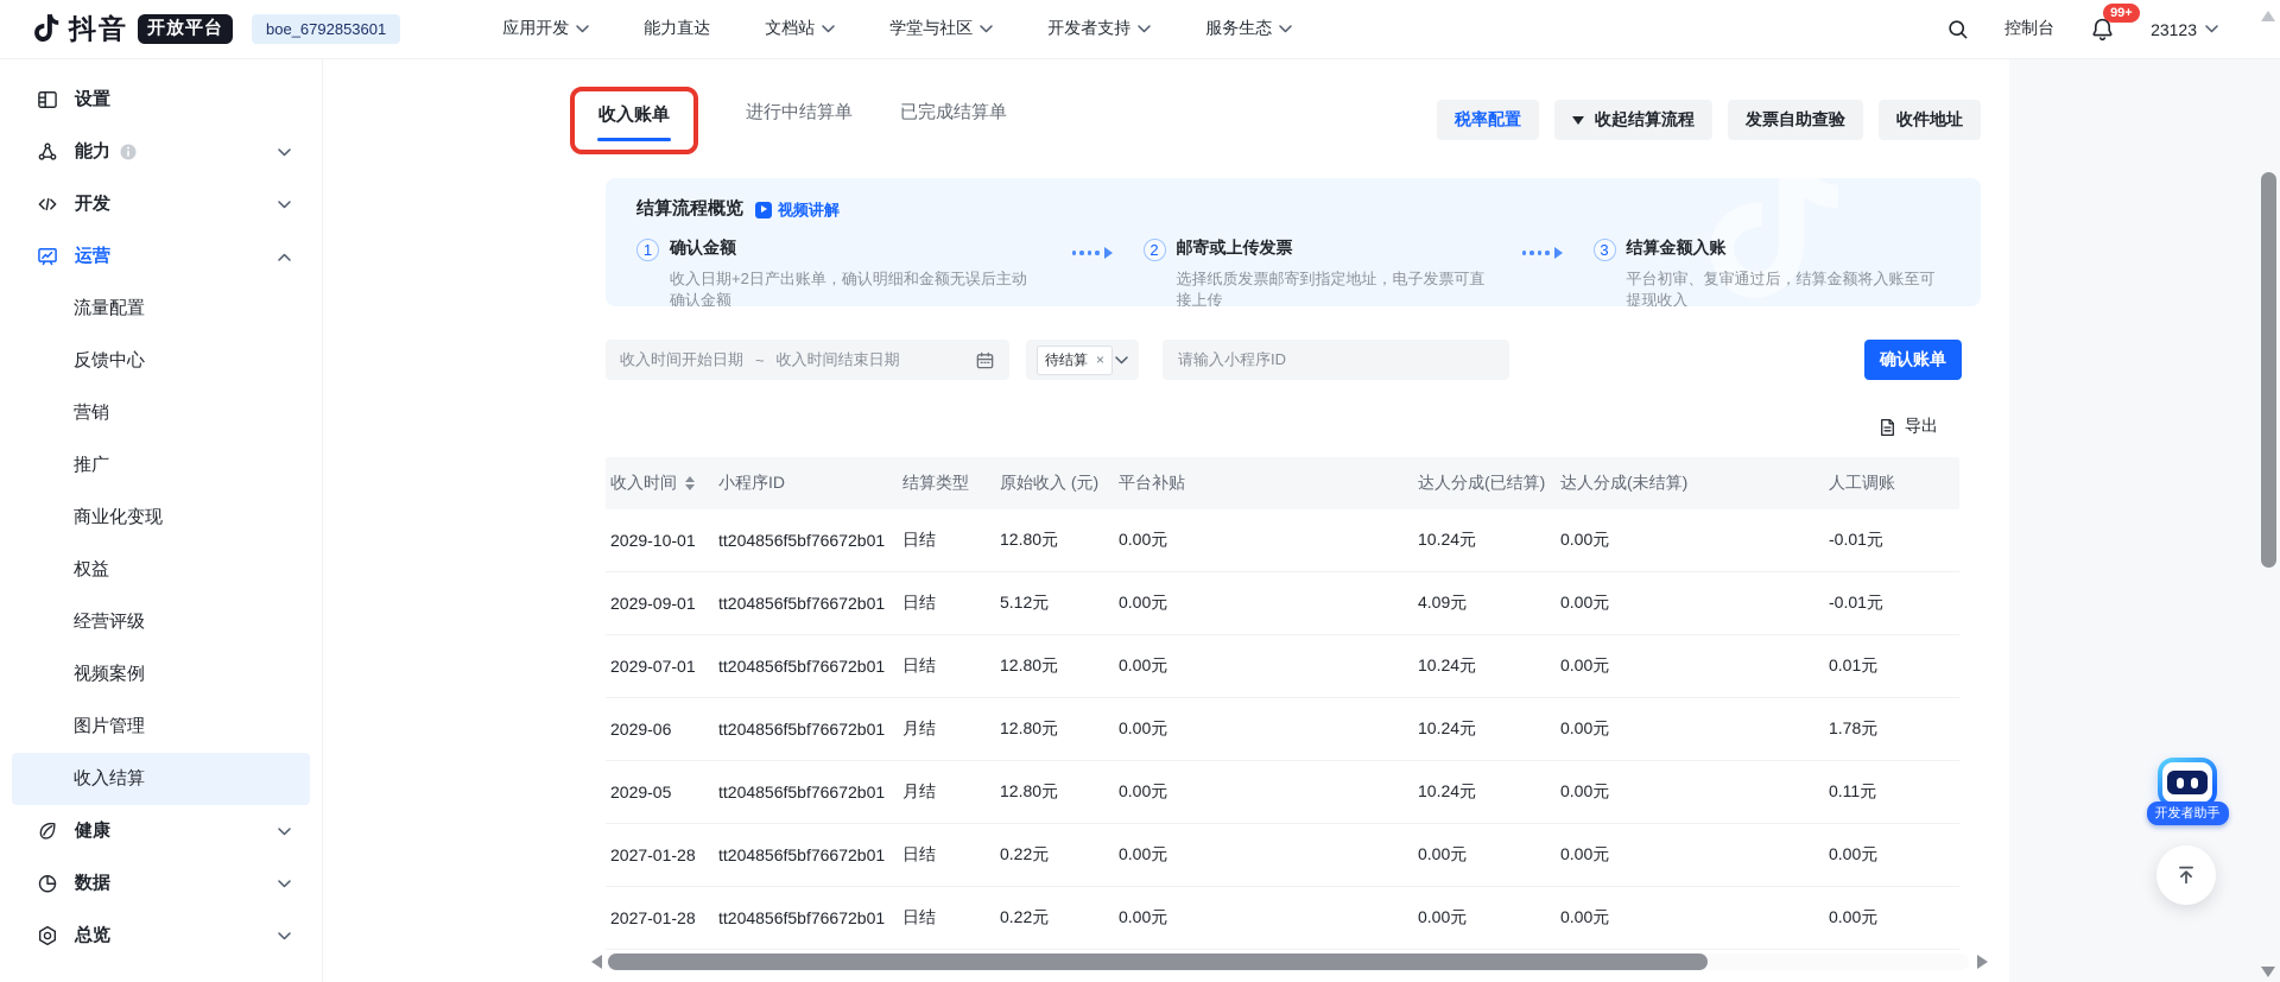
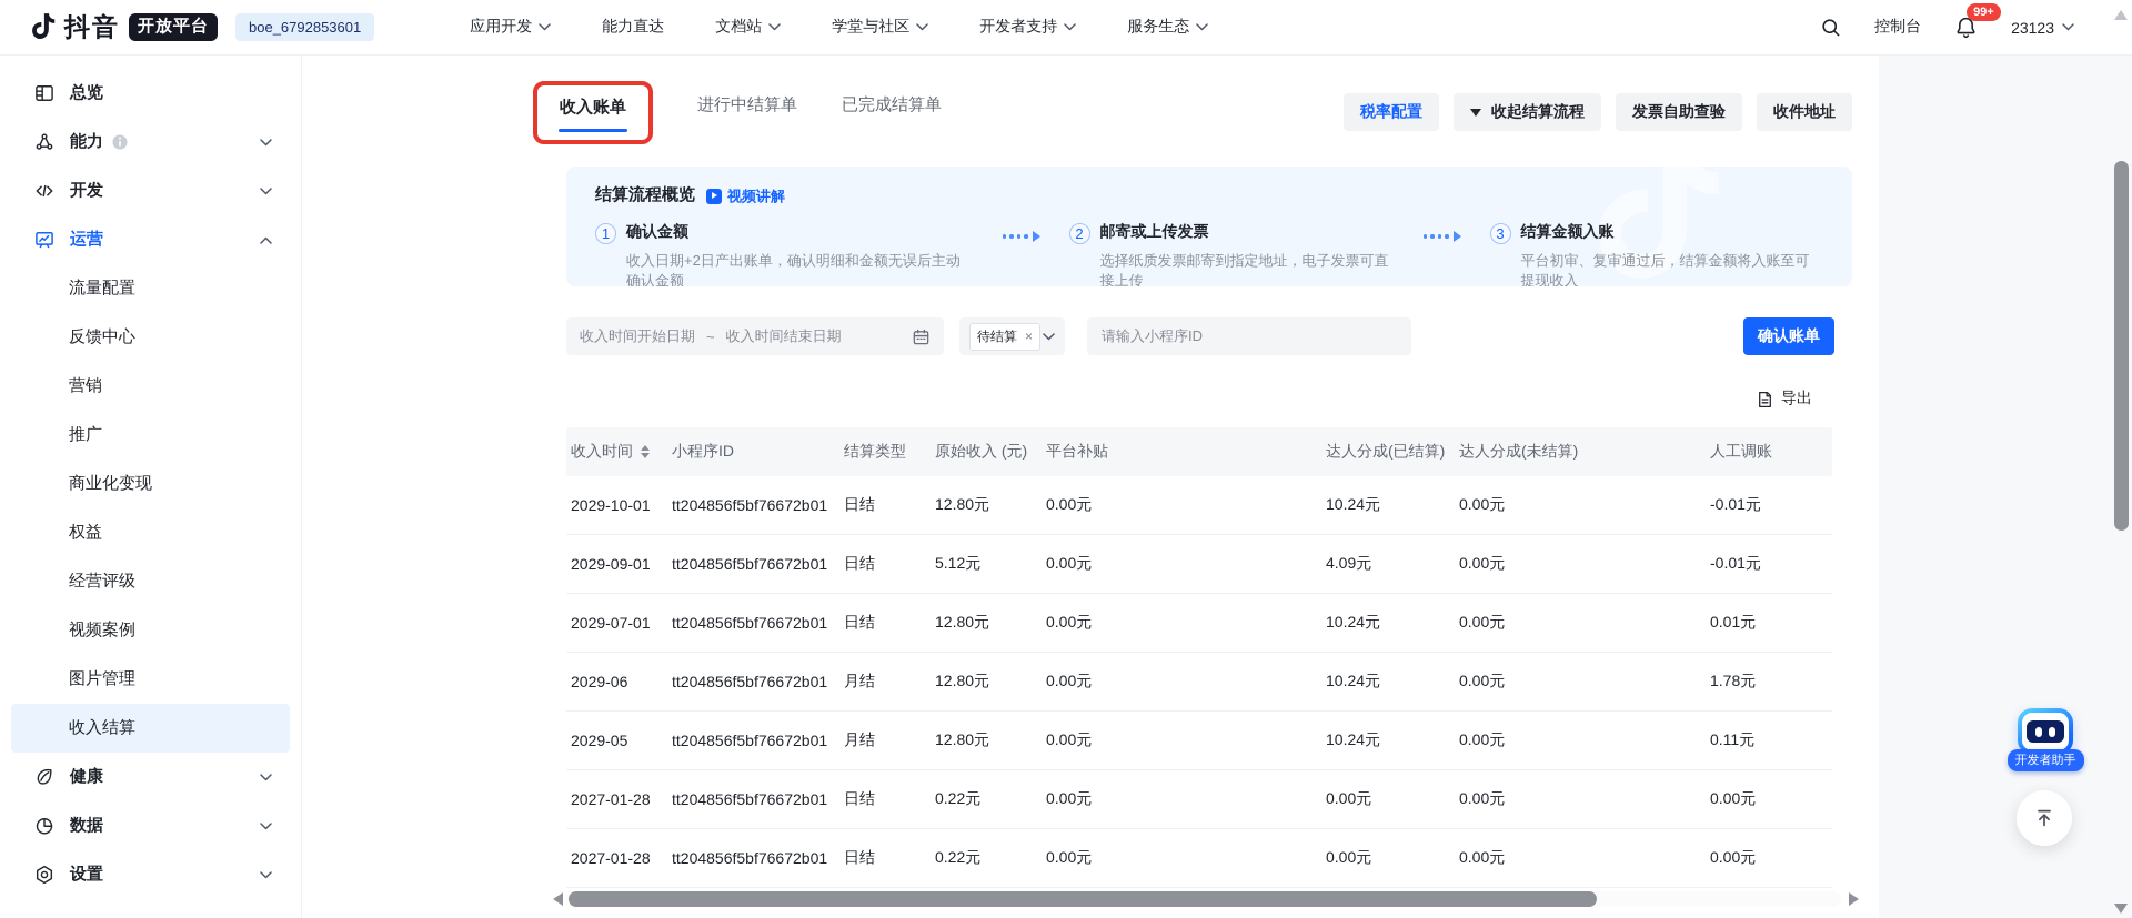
  抖音
  开放平台
  boe_6792853601
  应用开发
  能力直达
  文档站
  学堂与社区
  开发者支持
  服务生态
  控制台
  99+
  23123
- 设置
+ 总览
  能力
  开发
  运营
  流量配置
  反馈中心
  营销
  推广
  商业化变现
  权益
  经营评级
  视频案例
  图片管理
  收入结算
  健康
  数据
- 总览
+ 设置
  收入账单
  进行中结算单
  已完成结算单
  税率配置
  收起结算流程
  发票自助查验
  收件地址
  结算流程概览
  视频讲解
  1
  确认金额
  收入日期+2日产出账单，确认明细和金额无误后主动确认金额
  2
  邮寄或上传发票
  选择纸质发票邮寄到指定地址，电子发票可直接上传
  3
  结算金额入账
  平台初审、复审通过后，结算金额将入账至可提现收入
  收入时间开始日期
  ~
  收入时间结束日期
  待结算
  ×
  请输入小程序ID
  确认账单
  导出
  收入时间
  小程序ID
  结算类型
  原始收入 (元)
  平台补贴
  达人分成(已结算)
  达人分成(未结算)
  人工调账
  2029-10-01
  tt204856f5bf76672b01
  日结
  12.80元
  0.00元
  10.24元
  0.00元
  -0.01元
  2029-09-01
  tt204856f5bf76672b01
  日结
  5.12元
  0.00元
  4.09元
  0.00元
  -0.01元
  2029-07-01
  tt204856f5bf76672b01
  日结
  12.80元
  0.00元
  10.24元
  0.00元
  0.01元
  2029-06
  tt204856f5bf76672b01
  月结
  12.80元
  0.00元
  10.24元
  0.00元
  1.78元
  2029-05
  tt204856f5bf76672b01
  月结
  12.80元
  0.00元
  10.24元
  0.00元
  0.11元
  2027-01-28
  tt204856f5bf76672b01
  日结
  0.22元
  0.00元
  0.00元
  0.00元
  0.00元
  2027-01-28
  tt204856f5bf76672b01
  日结
  0.22元
  0.00元
  0.00元
  0.00元
  0.00元
  开发者助手
